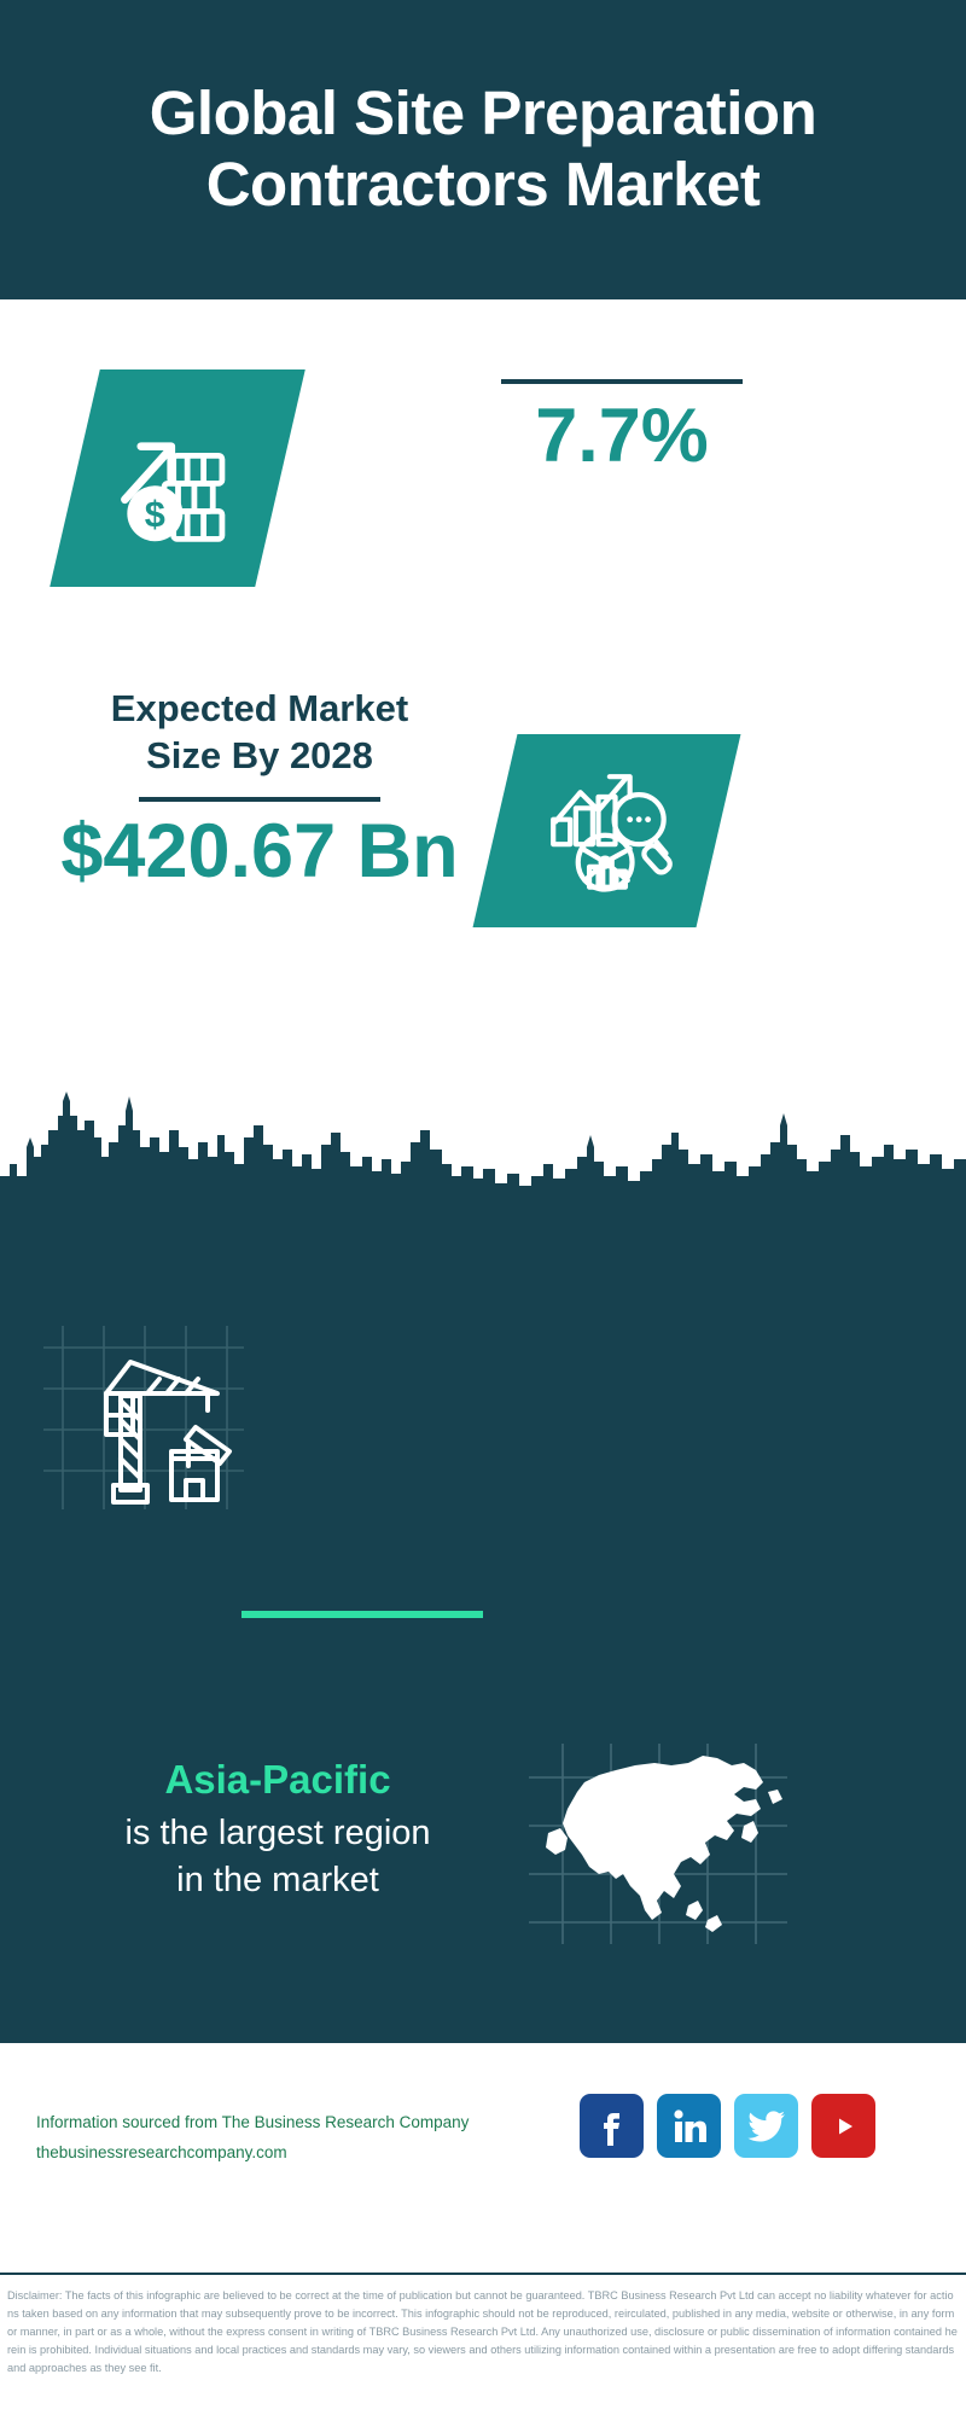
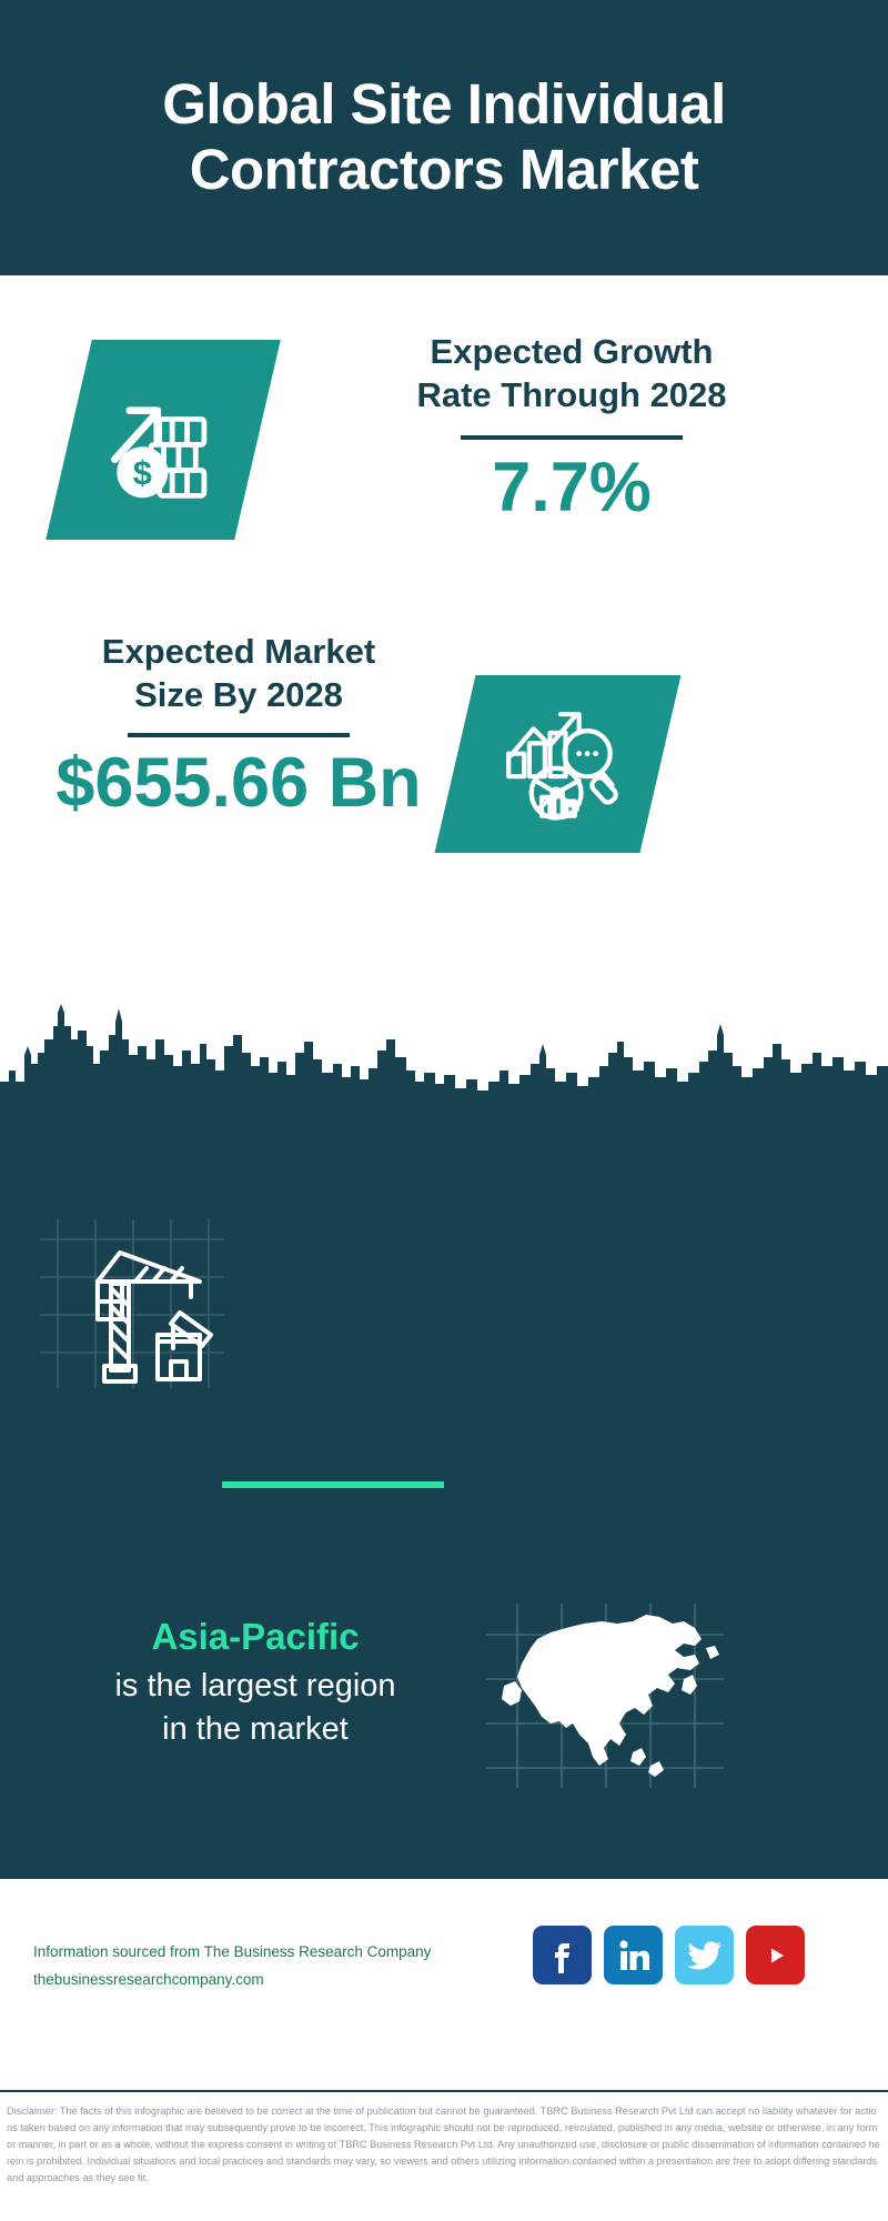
- Global Site Preparation Contractors Market
+ Global Site Individual Contractors Market
+ Expected Growth
+ Rate Through 2028
  7.7%
  Expected Market
  Size By 2028
- $420.67 Bn
+ $655.66 Bn
  Asia-Pacific
  is the largest region
  in the market
  Information sourced from The Business Research Company
  thebusinessresearchcompany.com
  Disclaimer: The facts of this infographic are believed to be correct at the time of publication but cannot be guaranteed. TBRC Business Research Pvt Ltd can accept no liability whatever for actions taken based on any information that may subsequently prove to be incorrect. This infographic should not be reproduced, reirculated, published in any media, website or otherwise, in any form or manner, in part or as a whole, without the express consent in writing of TBRC Business Research Pvt Ltd. Any unauthorized use, disclosure or public dissemination of information contained herein is prohibited. Individual situations and local practices and standards may vary, so viewers and others utilizing information contained within a presentation are free to adopt differing standards and approaches as they see fit.
